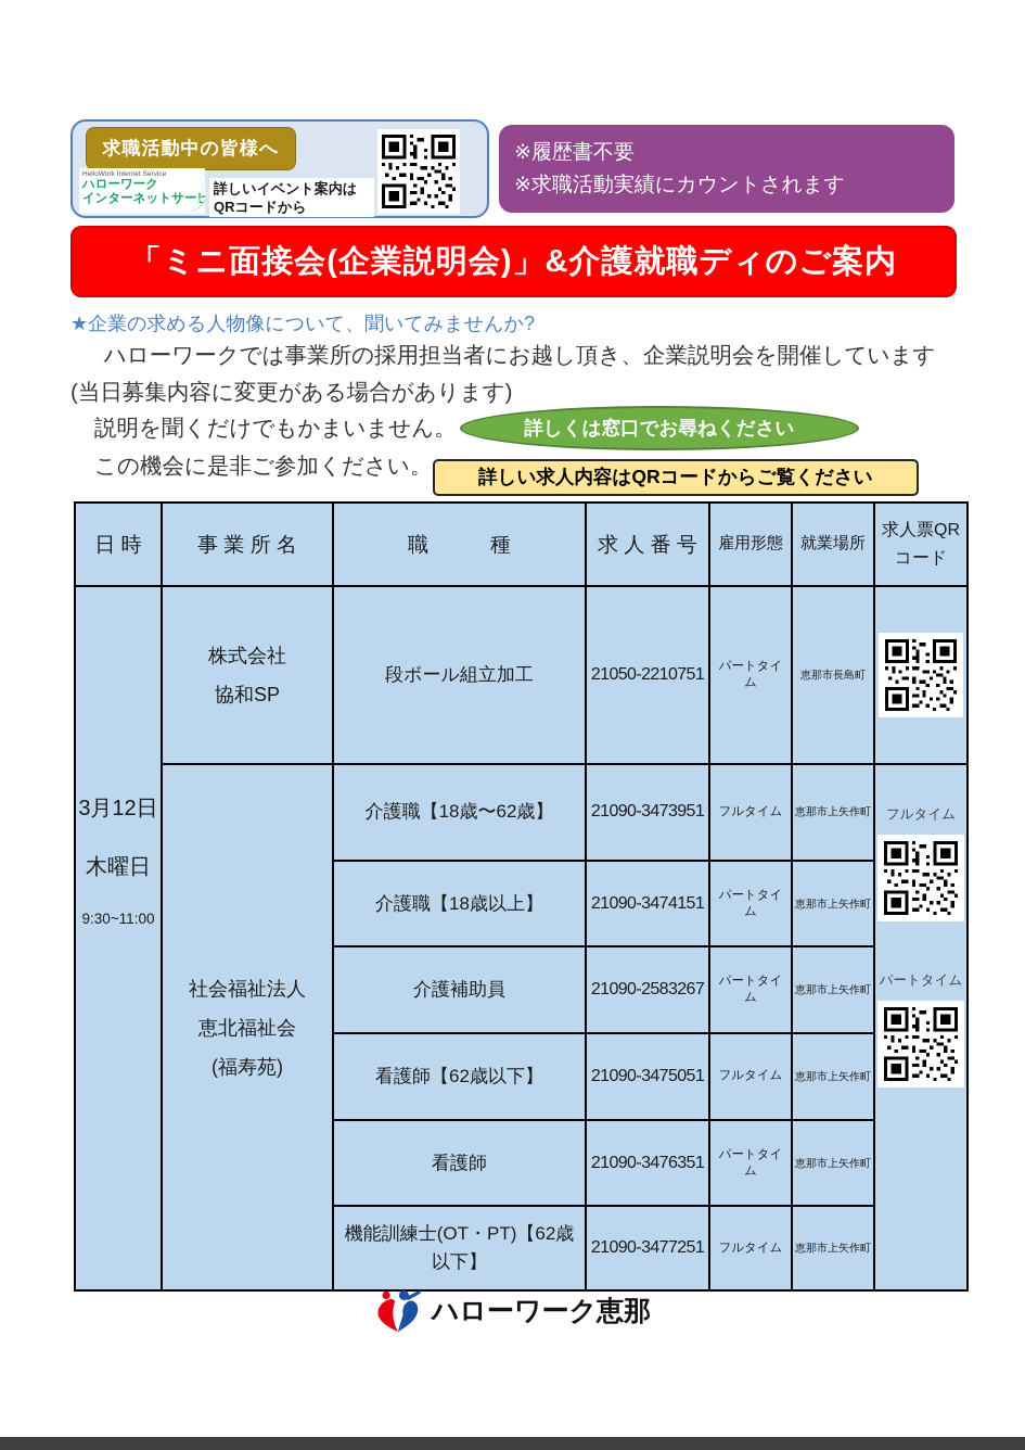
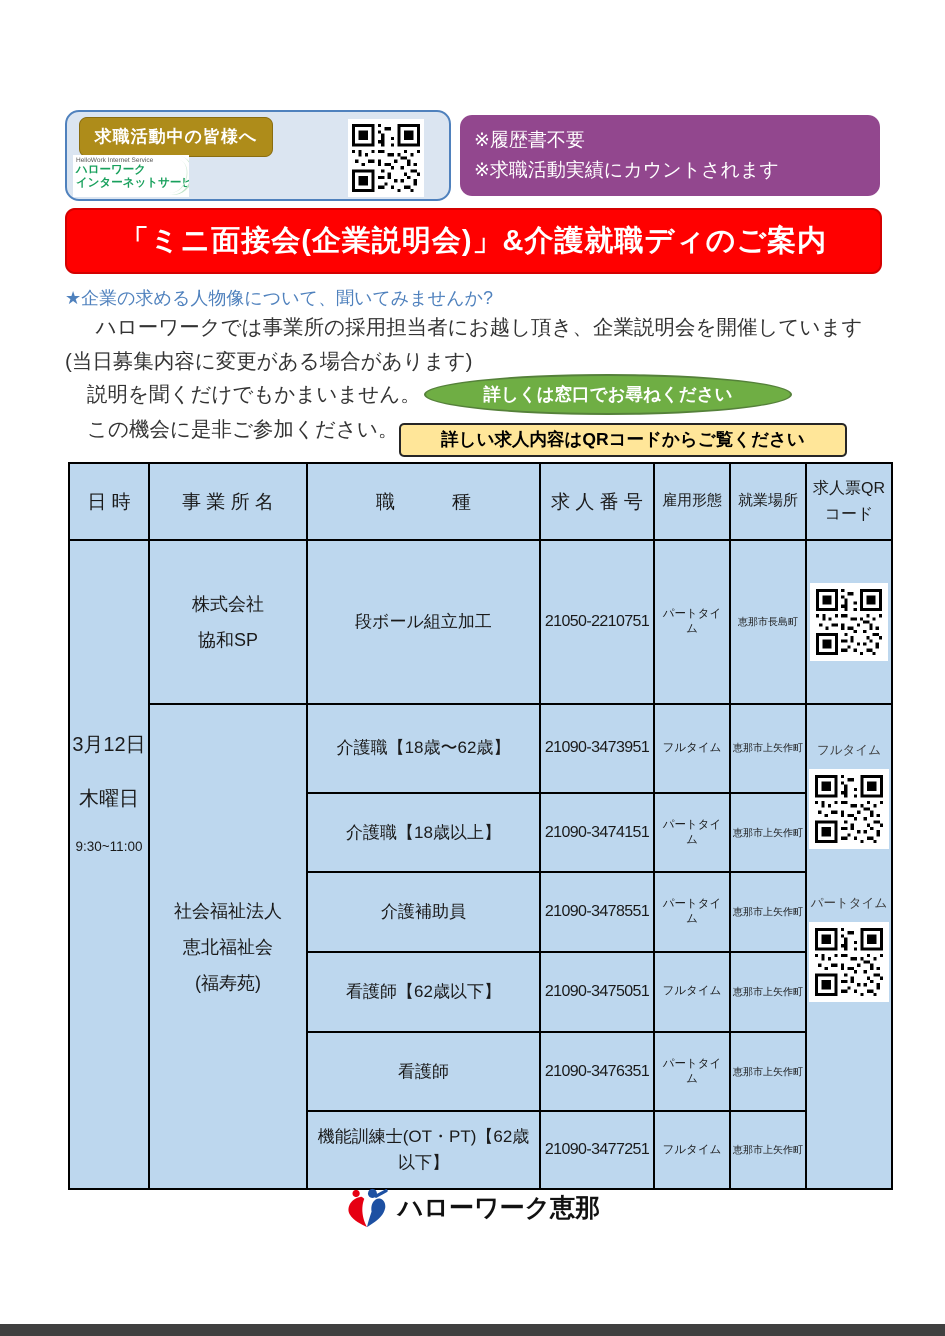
  求職活動中の皆様へ
  ハローワーク
  インターネットサー
- 詳しいイベント案内はQRコードから
  ※履歴書不要
  ※求職活動実績にカウントされます
  「ミニ面接会(企業説明会)」&介護就職ディのご案内
  ★企業の求める人物像について、聞いてみませんか?
  ハローワークでは事業所の採用担当者にお越し頂き、企業説明会を開催しています(当日募集内容に変更がある場合があります)
  説明を聞くだけでもかまいません。
  この機会に是非ご参加ください。
  詳しくは窓口でお尋ねください
  詳しい求人内容はQRコードからご覧ください
  日 時	事 業 所 名	職 種	求 人 番 号	雇用形態	就業場所	求人票QR コード
  3月12日 木曜日 9:30~11:00	株式会社 協和SP	段ボール組立加工	21050-2210751	パートタイム	恵那市長島町
  社会福祉法人 恵北福祉会 (福寿苑)	介護職【18歳〜62歳】	21090-3473951	フルタイム	恵那市上矢作町	フルタイム パートタイム
  介護職【18歳以上】	21090-3474151	パートタイム	恵那市上矢作町
- 介護補助員	21090-2583267	パートタイム	恵那市上矢作町
+ 介護補助員	21090-3478551	パートタイム	恵那市上矢作町
  看護師【62歳以下】	21090-3475051	フルタイム	恵那市上矢作町
  看護師	21090-3476351	パートタイム	恵那市上矢作町
  機能訓練士(OT・PT)【62歳以下】	21090-3477251	フルタイム	恵那市上矢作町
  ハローワーク恵那
